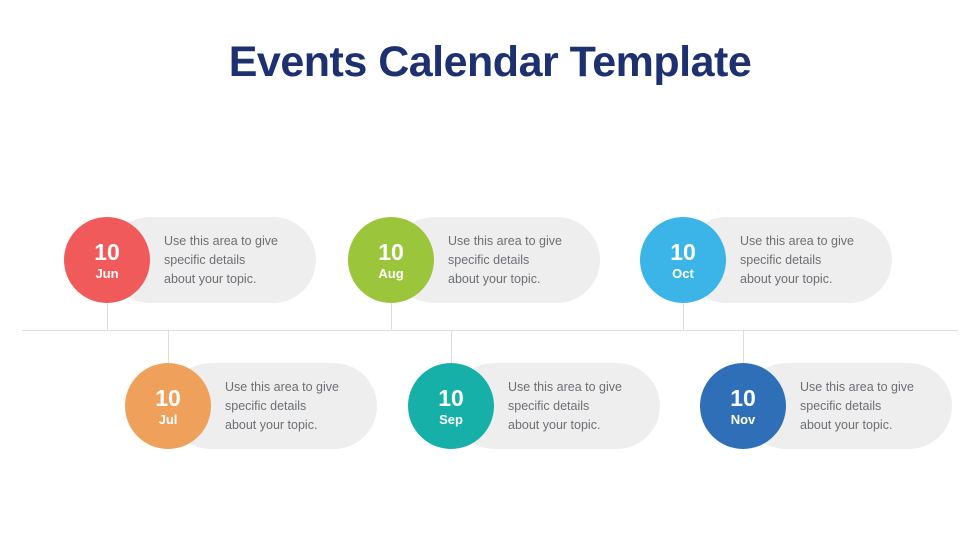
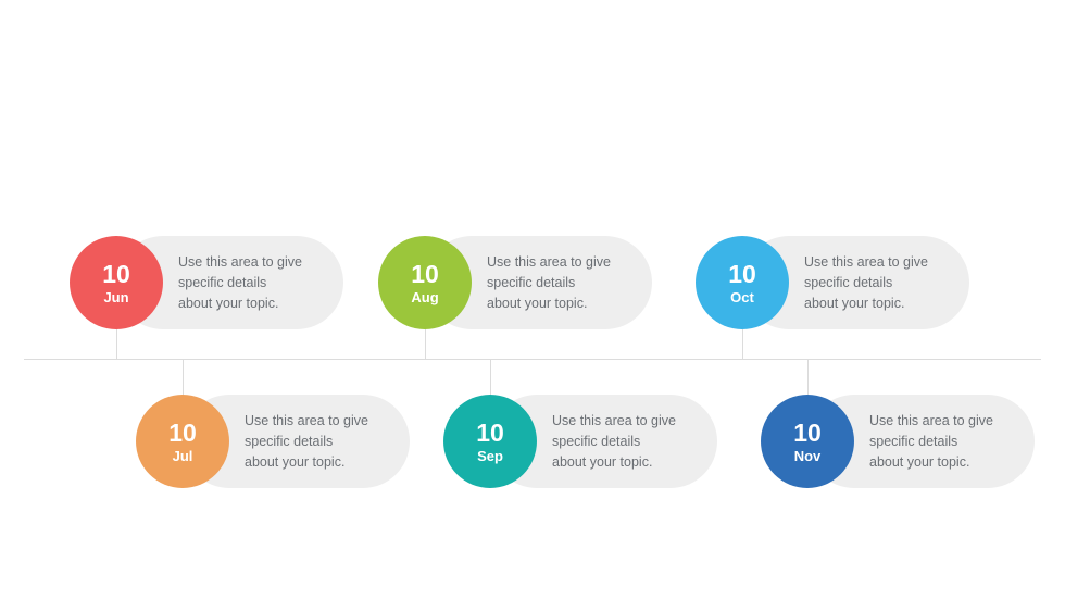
- Events Calendar Template
  10
  Jun
  Use this area to give
  specific details
  about your topic.
  10
  Aug
  Use this area to give
  specific details
  about your topic.
  10
  Oct
  Use this area to give
  specific details
  about your topic.
  10
  Jul
  Use this area to give
  specific details
  about your topic.
  10
  Sep
  Use this area to give
  specific details
  about your topic.
  10
  Nov
  Use this area to give
  specific details
  about your topic.
